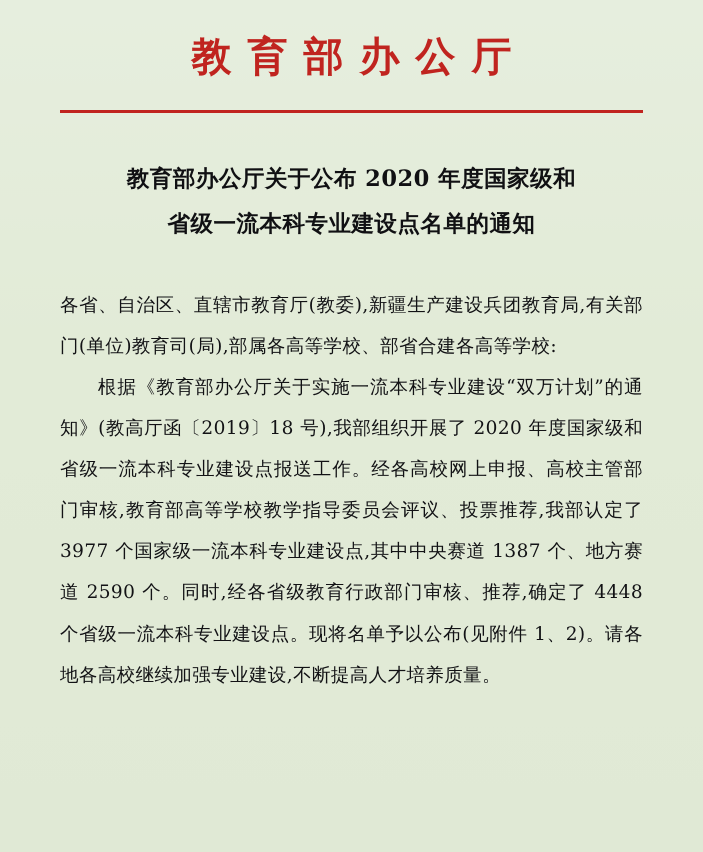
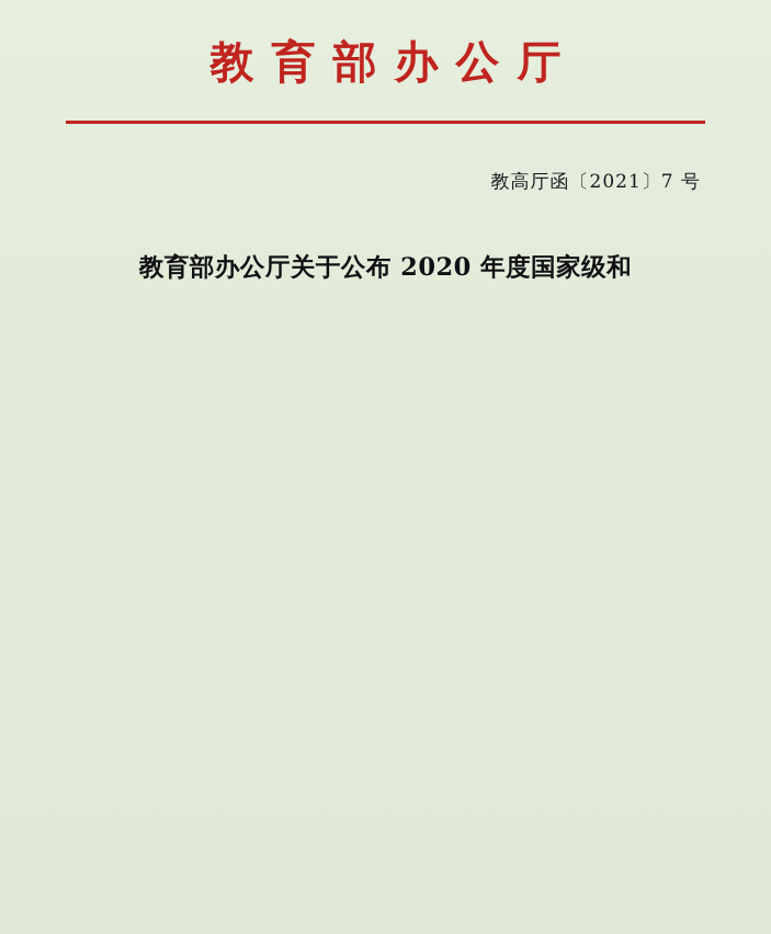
  教育部办公厅
+ 教高厅函〔2021〕7 号
  教育部办公厅关于公布 2020 年度国家级和
- 省级一流本科专业建设点名单的通知
- 各省、自治区、直辖市教育厅(教委),新疆生产建设兵团教育局,有关部门(单位)教育司(局),部属各高等学校、部省合建各高等学校:
- 根据《教育部办公厅关于实施一流本科专业建设“双万计划”的通知》(教高厅函〔2019〕18 号),我部组织开展了 2020 年度国家级和省级一流本科专业建设点报送工作。经各高校网上申报、高校主管部门审核,教育部高等学校教学指导委员会评议、投票推荐,我部认定了 3977 个国家级一流本科专业建设点,其中中央赛道 1387 个、地方赛道 2590 个。同时,经各省级教育行政部门审核、推荐,确定了 4448 个省级一流本科专业建设点。现将名单予以公布(见附件 1、2)。请各地各高校继续加强专业建设,不断提高人才培养质量。
